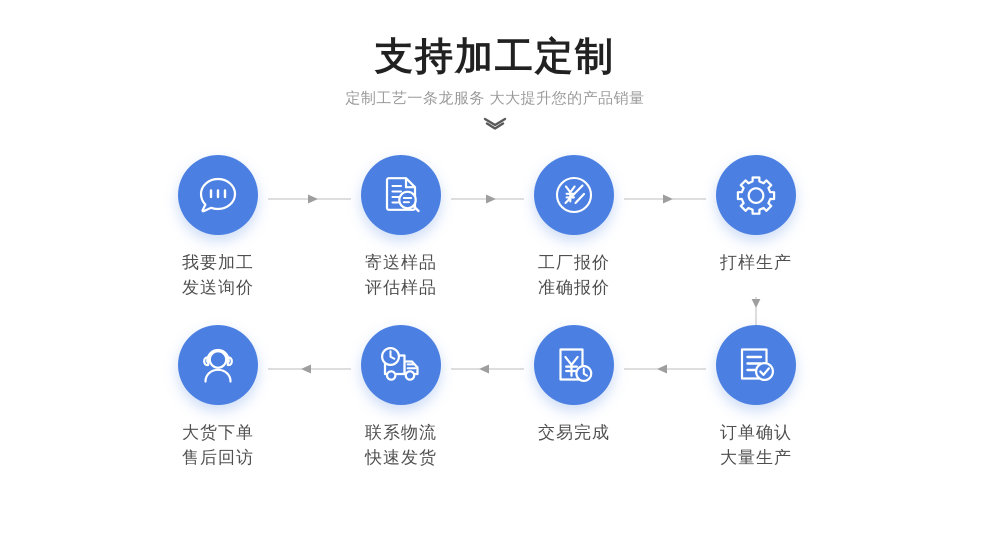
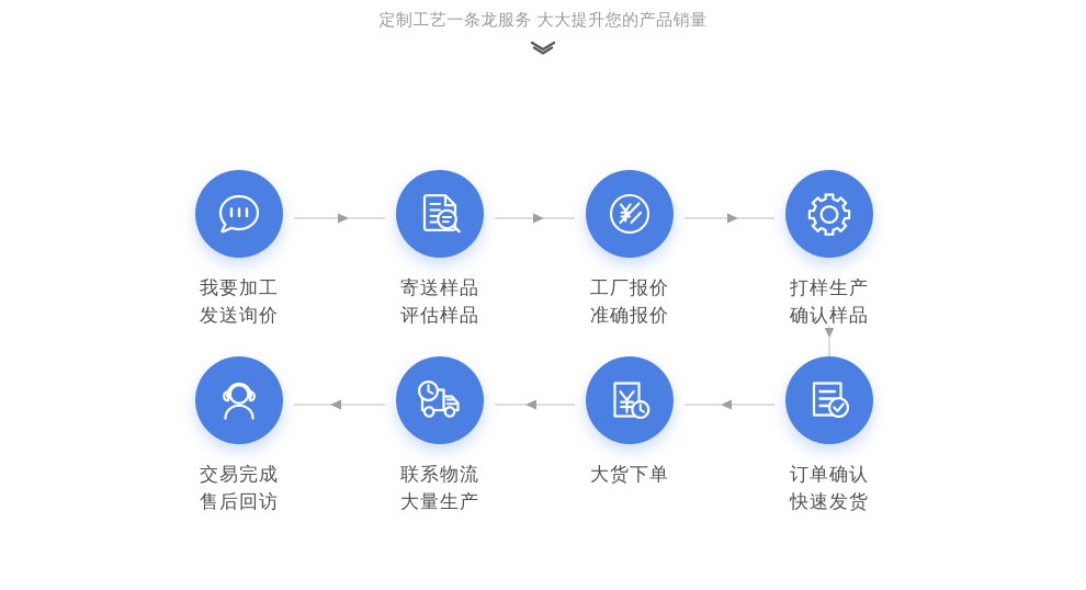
- 支持加工定制
  定制工艺一条龙服务 大大提升您的产品销量
  我要加工
  发送询价
  寄送样品
  评估样品
  工厂报价
  准确报价
  打样生产
+ 确认样品
- 大货下单
+ 交易完成
  售后回访
  联系物流
- 快速发货
+ 大量生产
- 交易完成
+ 大货下单
  订单确认
- 大量生产
+ 快速发货
